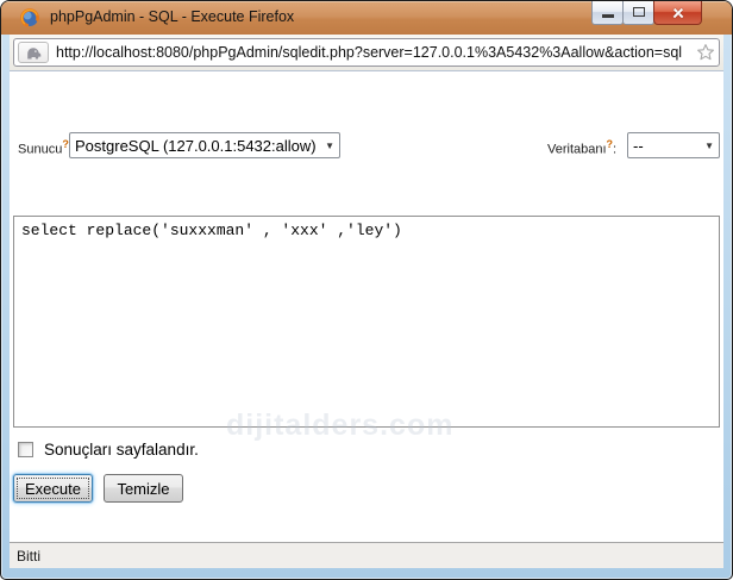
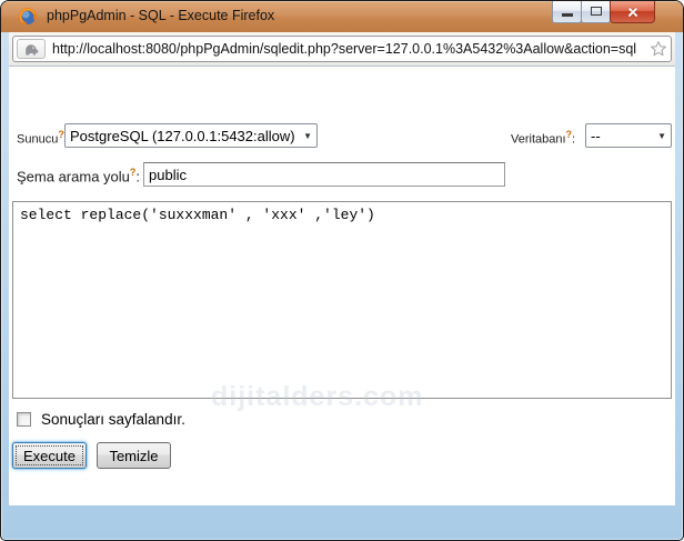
  phpPgAdmin - SQL - Execute Firefox
  http://localhost:8080/phpPgAdmin/sqledit.php?server=127.0.0.1%3A5432%3Aallow&action=sql
  Sunucu?
  PostgreSQL (127.0.0.1:5432:allow)
  ▼
  Veritabanı?:
  --
  ▼
+ Şema arama yolu?:
+ public
  select replace('suxxxman' , 'xxx' ,'ley')
  dijitalders.com
  Sonuçları sayfalandır.
  Execute
  Temizle
- Bitti
